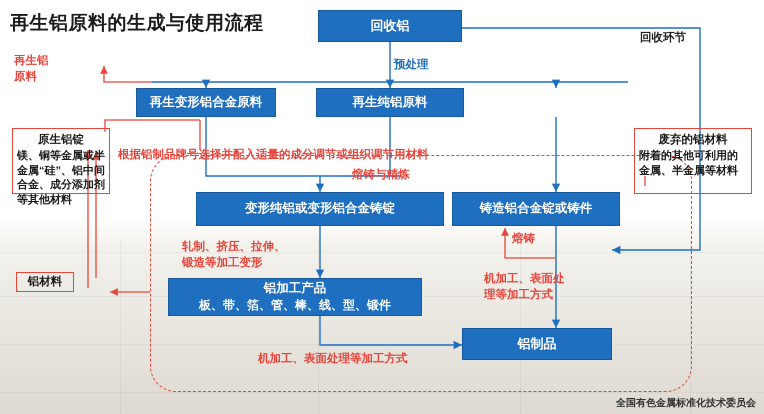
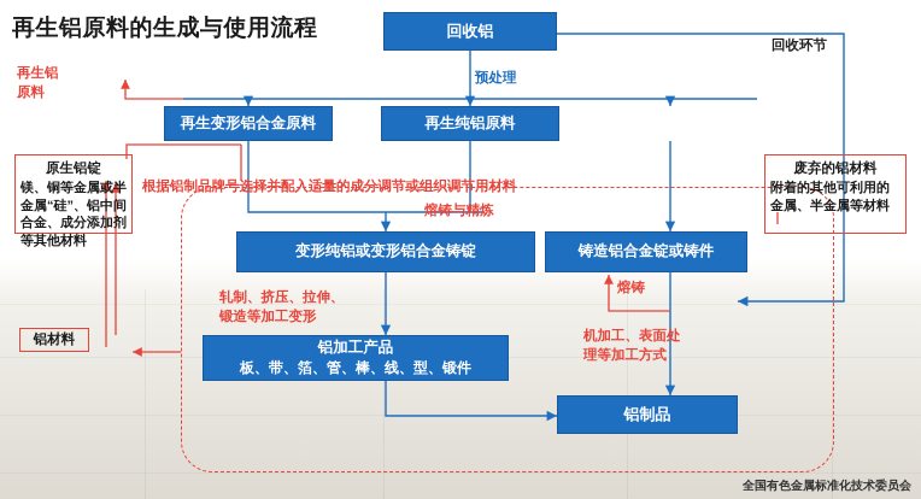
  再生铝原料的生成与使用流程
  回收铝
  再生变形铝合金原料
  再生纯铝原料
  变形纯铝或变形铝合金铸锭
  铸造铝合金锭或铸件
  铝加工产品
  板、带、箔、管、棒、线、型、锻件
  铝制品
  原生铝锭
  镁、铜等金属或半金属“硅”、铝中间合金、成分添加剂等其他材料
  废弃的铝材料
  附着的其他可利用的金属、半金属等材料
  铝材料
  再生铝
  原料
  回收环节
  预处理
  根据铝制品牌号选择并配入适量的成分调节或组织调节用材料
  熔铸与精炼
  熔铸
  轧制、挤压、拉伸、
  锻造等加工变形
  机加工、表面处
  理等加工方式
- 机加工、表面处理等加工方式
  全国有色金属标准化技术委员会
